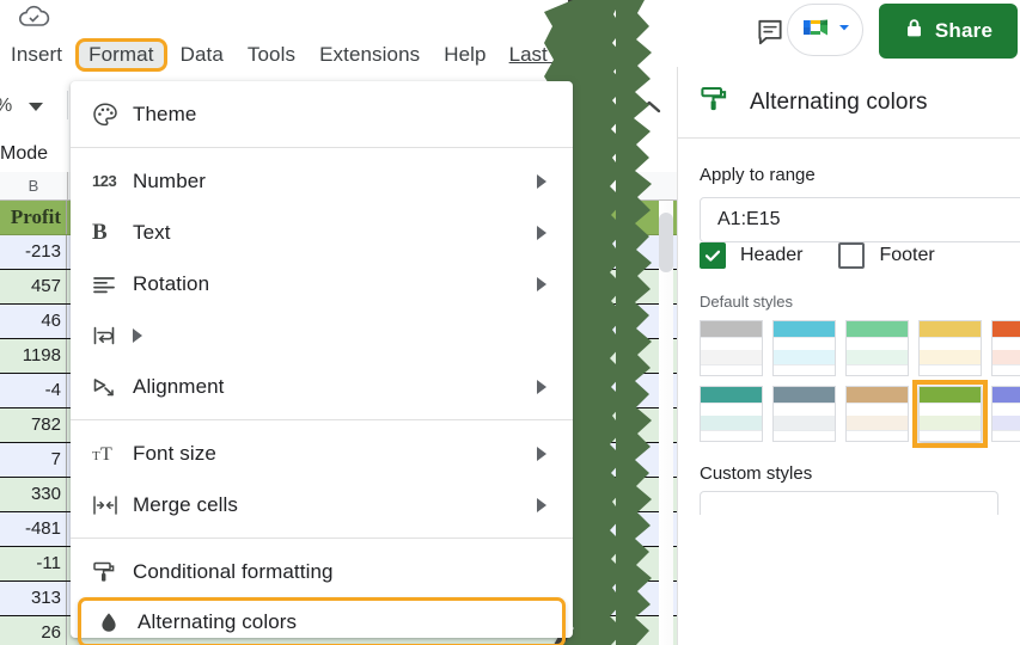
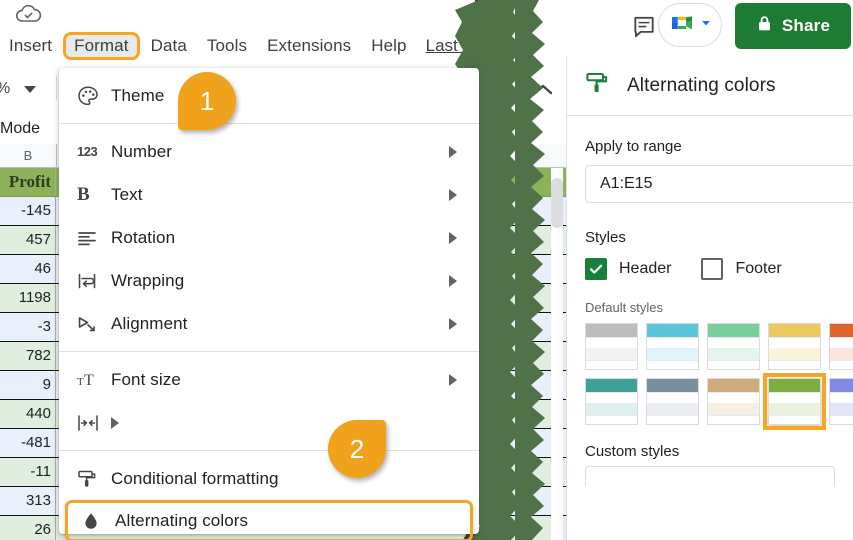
  Insert
  Format
  Data
  Tools
  Extensions
  Help
  %
  Mode
  B
  Profit
- -213
+ -145
  457
  46
  1198
- -4
+ -3
  782
- 7
+ 9
- 330
+ 440
  -481
  -11
  313
  26
  Theme
  123
  Number
  B
  Text
  Rotation
+ Wrapping
  Alignment
  T
  T
  Font size
- Merge cells
  Conditional formatting
  Alternating colors
+ 1
+ 2
  Alternating colors
  Apply to range
  A1:E15
+ Styles
  Header
  Footer
  Default styles
  Custom styles
  Share
